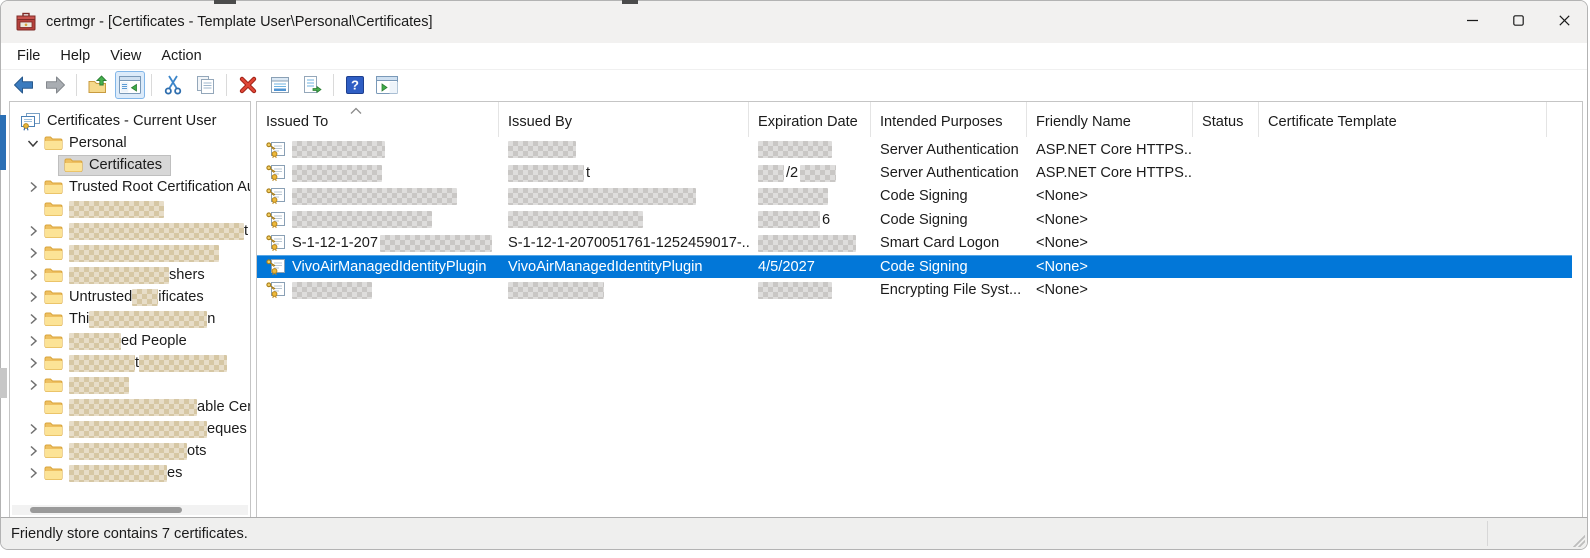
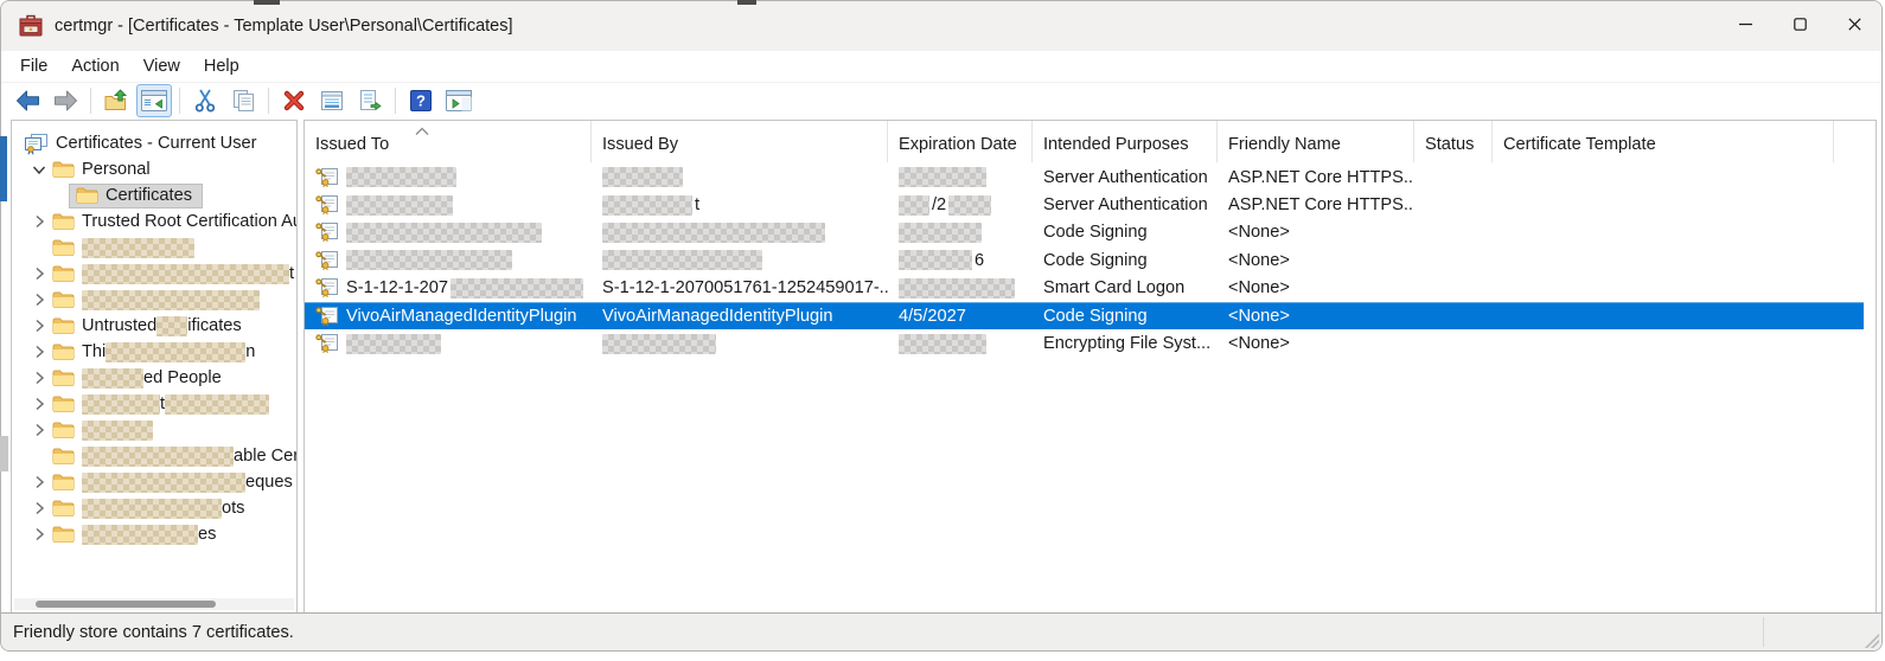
  certmgr - [Certificates - Template User\Personal\Certificates]
  File
- Help
+ Action
  View
- Action
+ Help
  ?
  Certificates - Current User
  Personal
  Certificates
  Trusted Root Certification A
  t
- shers
  Untrusted
  ificates
  Thi
  n
  ed People
  t
  eques
  ots
  es
  Issued To
  Issued By
  Expiration Date
  Intended Purposes
  Friendly Name
  Status
  Certificate Template
  Server Authentication
  ASP.NET Core HTTPS..
  t
  /2
  Server Authentication
  ASP.NET Core HTTPS..
  Code Signing
  <None>
  6
  Code Signing
  <None>
  S-1-12-1-207
  S-1-12-1-2070051761-1252459017-..
  Smart Card Logon
  <None>
  VivoAirManagedIdentityPlugin
  VivoAirManagedIdentityPlugin
  4/5/2027
  Code Signing
  <None>
  Encrypting File Syst...
  <None>
  Friendly store contains 7 certificates.
